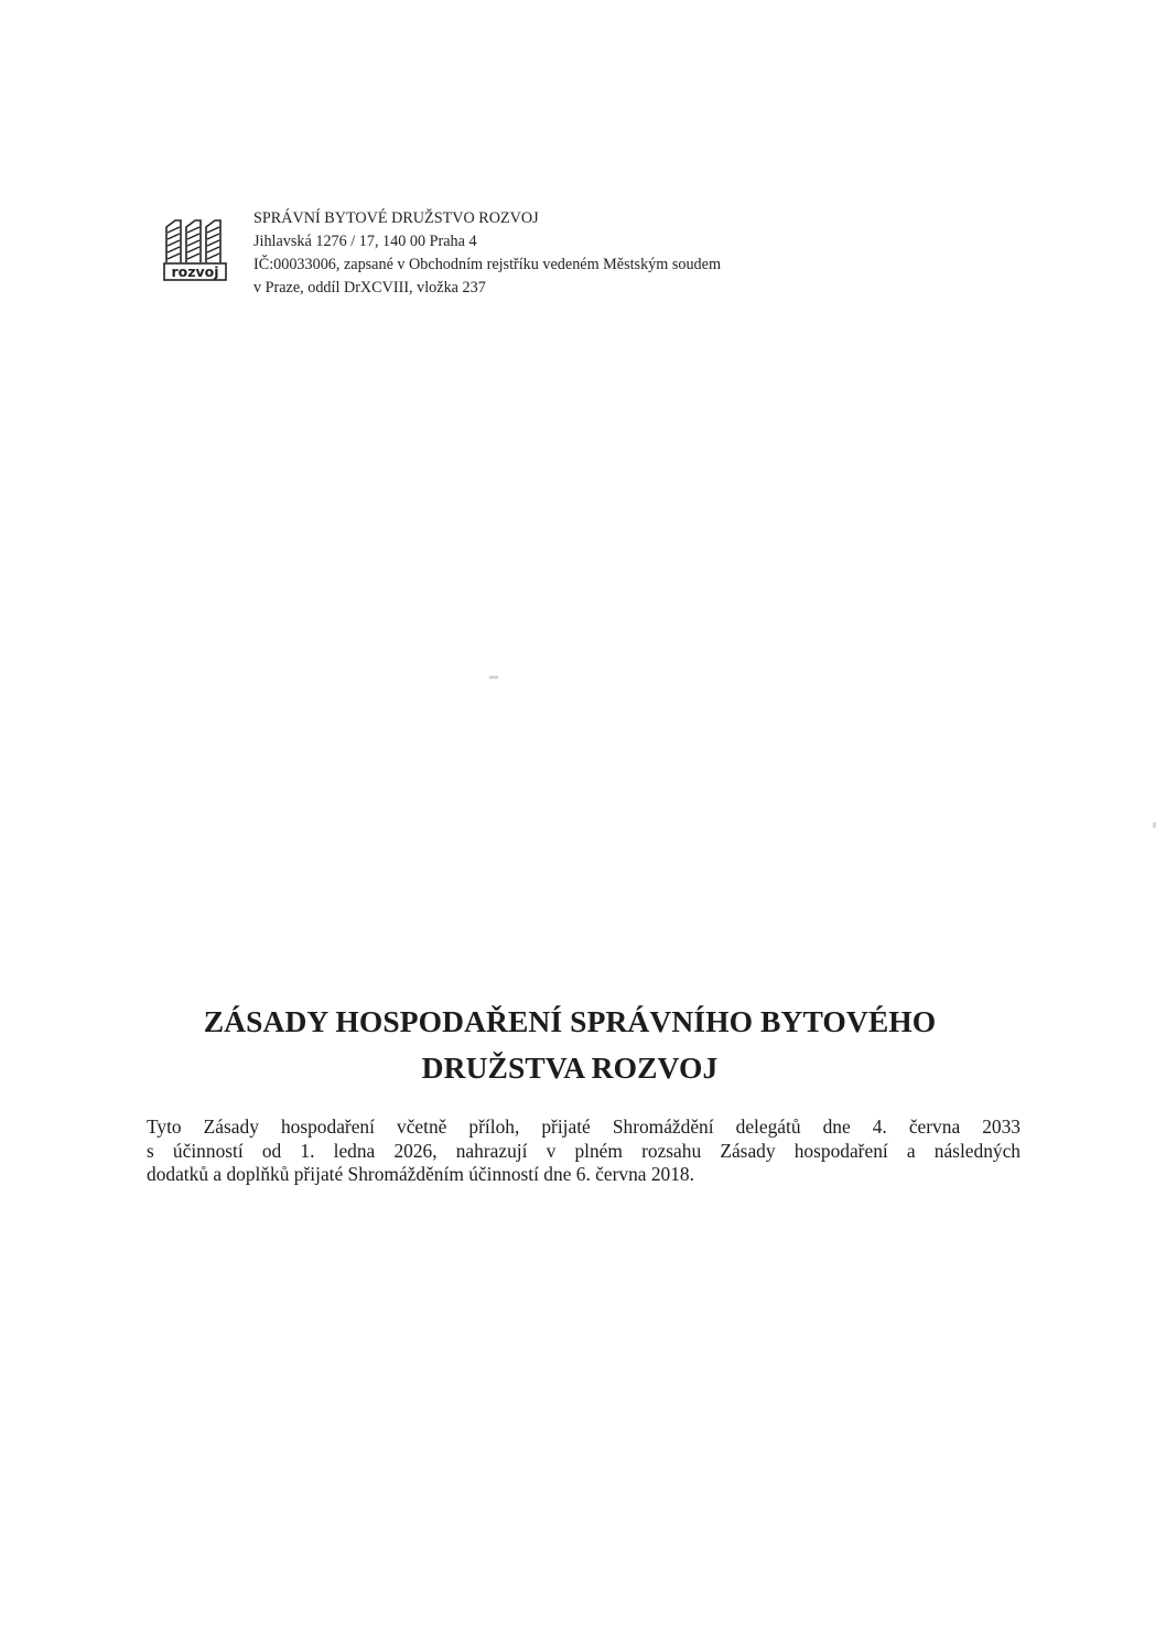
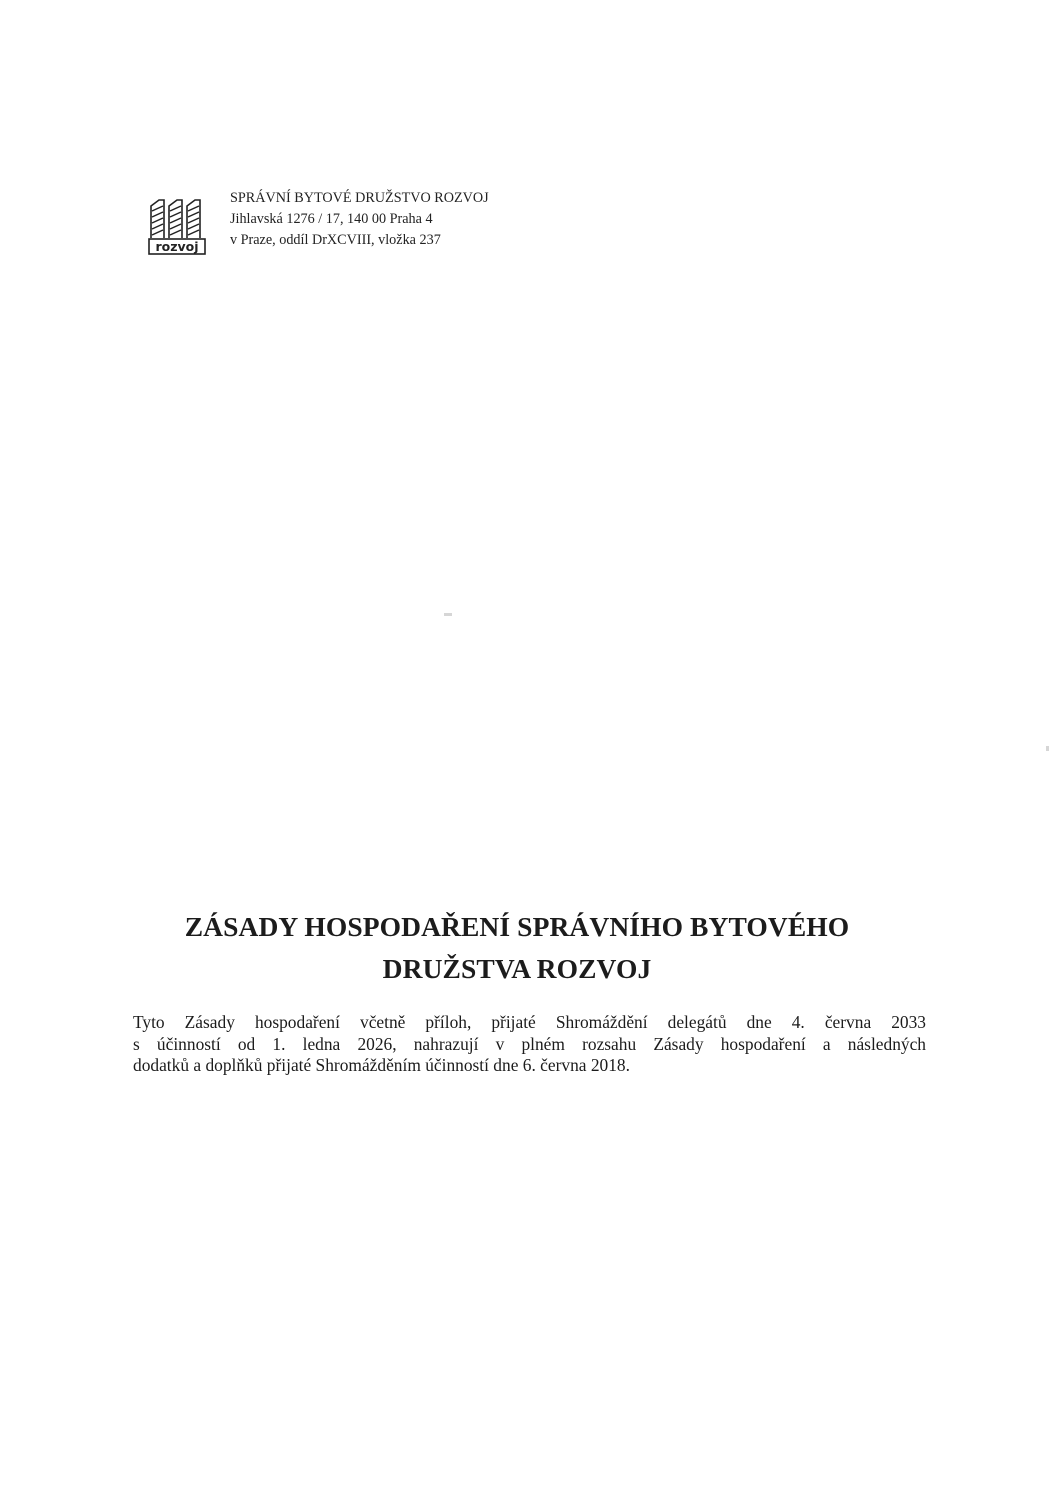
  rozvoj
  SPRÁVNÍ BYTOVÉ DRUŽSTVO ROZVOJ
  Jihlavská 1276 / 17, 140 00 Praha 4
- IČ:00033006, zapsané v Obchodním rejstříku vedeném Městským soudem
  v Praze, oddíl DrXCVIII, vložka 237
  ZÁSADY HOSPODAŘENÍ SPRÁVNÍHO BYTOVÉHO
  DRUŽSTVA ROZVOJ
  Tyto Zásady hospodaření včetně příloh, přijaté Shromáždění delegátů dne 4. června 2033
  s účinností od 1. ledna 2026, nahrazují v plném rozsahu Zásady hospodaření a následných
  dodatků a doplňků přijaté Shromážděním účinností dne 6. června 2018.
